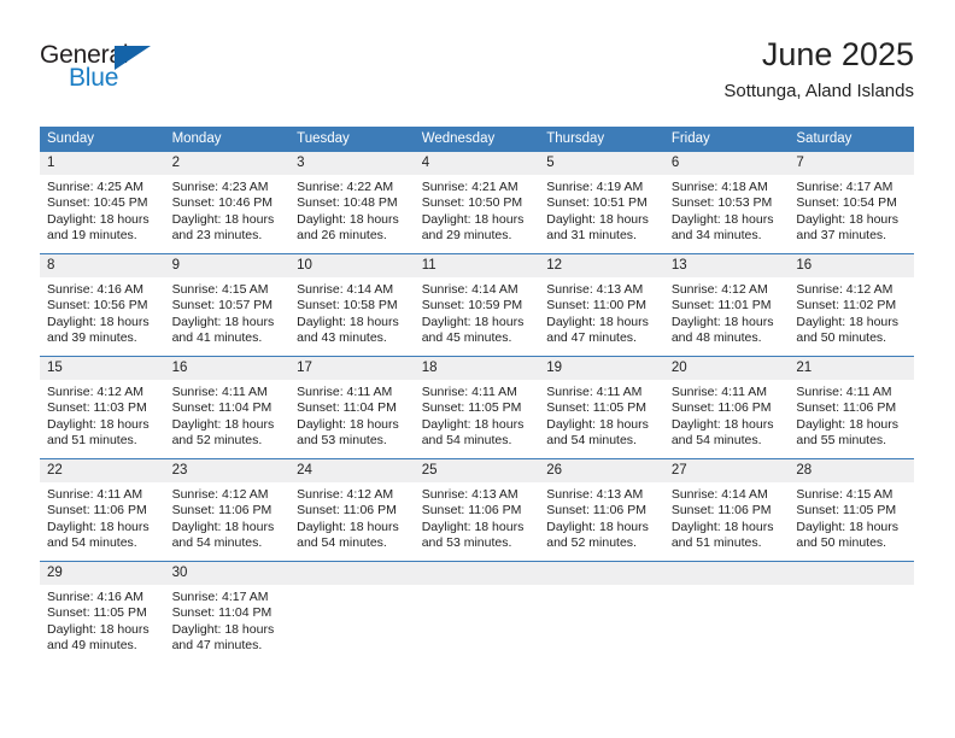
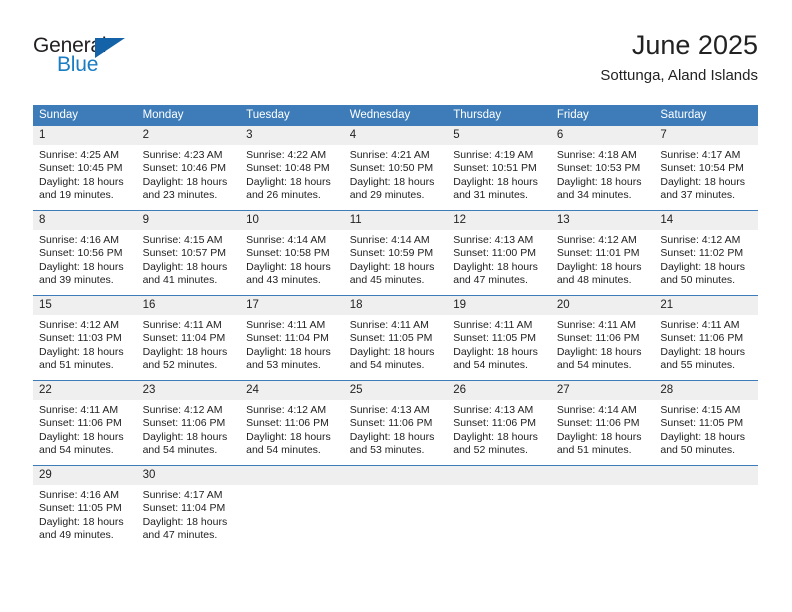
  General
  Blue
  June 2025
  Sottunga, Aland Islands
  Sunday	Monday	Tuesday	Wednesday	Thursday	Friday	Saturday
  1Sunrise: 4:25 AMSunset: 10:45 PMDaylight: 18 hoursand 19 minutes.	2Sunrise: 4:23 AMSunset: 10:46 PMDaylight: 18 hoursand 23 minutes.	3Sunrise: 4:22 AMSunset: 10:48 PMDaylight: 18 hoursand 26 minutes.	4Sunrise: 4:21 AMSunset: 10:50 PMDaylight: 18 hoursand 29 minutes.	5Sunrise: 4:19 AMSunset: 10:51 PMDaylight: 18 hoursand 31 minutes.	6Sunrise: 4:18 AMSunset: 10:53 PMDaylight: 18 hoursand 34 minutes.	7Sunrise: 4:17 AMSunset: 10:54 PMDaylight: 18 hoursand 37 minutes.
- 8Sunrise: 4:16 AMSunset: 10:56 PMDaylight: 18 hoursand 39 minutes.	9Sunrise: 4:15 AMSunset: 10:57 PMDaylight: 18 hoursand 41 minutes.	10Sunrise: 4:14 AMSunset: 10:58 PMDaylight: 18 hoursand 43 minutes.	11Sunrise: 4:14 AMSunset: 10:59 PMDaylight: 18 hoursand 45 minutes.	12Sunrise: 4:13 AMSunset: 11:00 PMDaylight: 18 hoursand 47 minutes.	13Sunrise: 4:12 AMSunset: 11:01 PMDaylight: 18 hoursand 48 minutes.	16Sunrise: 4:12 AMSunset: 11:02 PMDaylight: 18 hoursand 50 minutes.
+ 8Sunrise: 4:16 AMSunset: 10:56 PMDaylight: 18 hoursand 39 minutes.	9Sunrise: 4:15 AMSunset: 10:57 PMDaylight: 18 hoursand 41 minutes.	10Sunrise: 4:14 AMSunset: 10:58 PMDaylight: 18 hoursand 43 minutes.	11Sunrise: 4:14 AMSunset: 10:59 PMDaylight: 18 hoursand 45 minutes.	12Sunrise: 4:13 AMSunset: 11:00 PMDaylight: 18 hoursand 47 minutes.	13Sunrise: 4:12 AMSunset: 11:01 PMDaylight: 18 hoursand 48 minutes.	14Sunrise: 4:12 AMSunset: 11:02 PMDaylight: 18 hoursand 50 minutes.
  15Sunrise: 4:12 AMSunset: 11:03 PMDaylight: 18 hoursand 51 minutes.	16Sunrise: 4:11 AMSunset: 11:04 PMDaylight: 18 hoursand 52 minutes.	17Sunrise: 4:11 AMSunset: 11:04 PMDaylight: 18 hoursand 53 minutes.	18Sunrise: 4:11 AMSunset: 11:05 PMDaylight: 18 hoursand 54 minutes.	19Sunrise: 4:11 AMSunset: 11:05 PMDaylight: 18 hoursand 54 minutes.	20Sunrise: 4:11 AMSunset: 11:06 PMDaylight: 18 hoursand 54 minutes.	21Sunrise: 4:11 AMSunset: 11:06 PMDaylight: 18 hoursand 55 minutes.
  22Sunrise: 4:11 AMSunset: 11:06 PMDaylight: 18 hoursand 54 minutes.	23Sunrise: 4:12 AMSunset: 11:06 PMDaylight: 18 hoursand 54 minutes.	24Sunrise: 4:12 AMSunset: 11:06 PMDaylight: 18 hoursand 54 minutes.	25Sunrise: 4:13 AMSunset: 11:06 PMDaylight: 18 hoursand 53 minutes.	26Sunrise: 4:13 AMSunset: 11:06 PMDaylight: 18 hoursand 52 minutes.	27Sunrise: 4:14 AMSunset: 11:06 PMDaylight: 18 hoursand 51 minutes.	28Sunrise: 4:15 AMSunset: 11:05 PMDaylight: 18 hoursand 50 minutes.
  29Sunrise: 4:16 AMSunset: 11:05 PMDaylight: 18 hoursand 49 minutes.	30Sunrise: 4:17 AMSunset: 11:04 PMDaylight: 18 hoursand 47 minutes.
